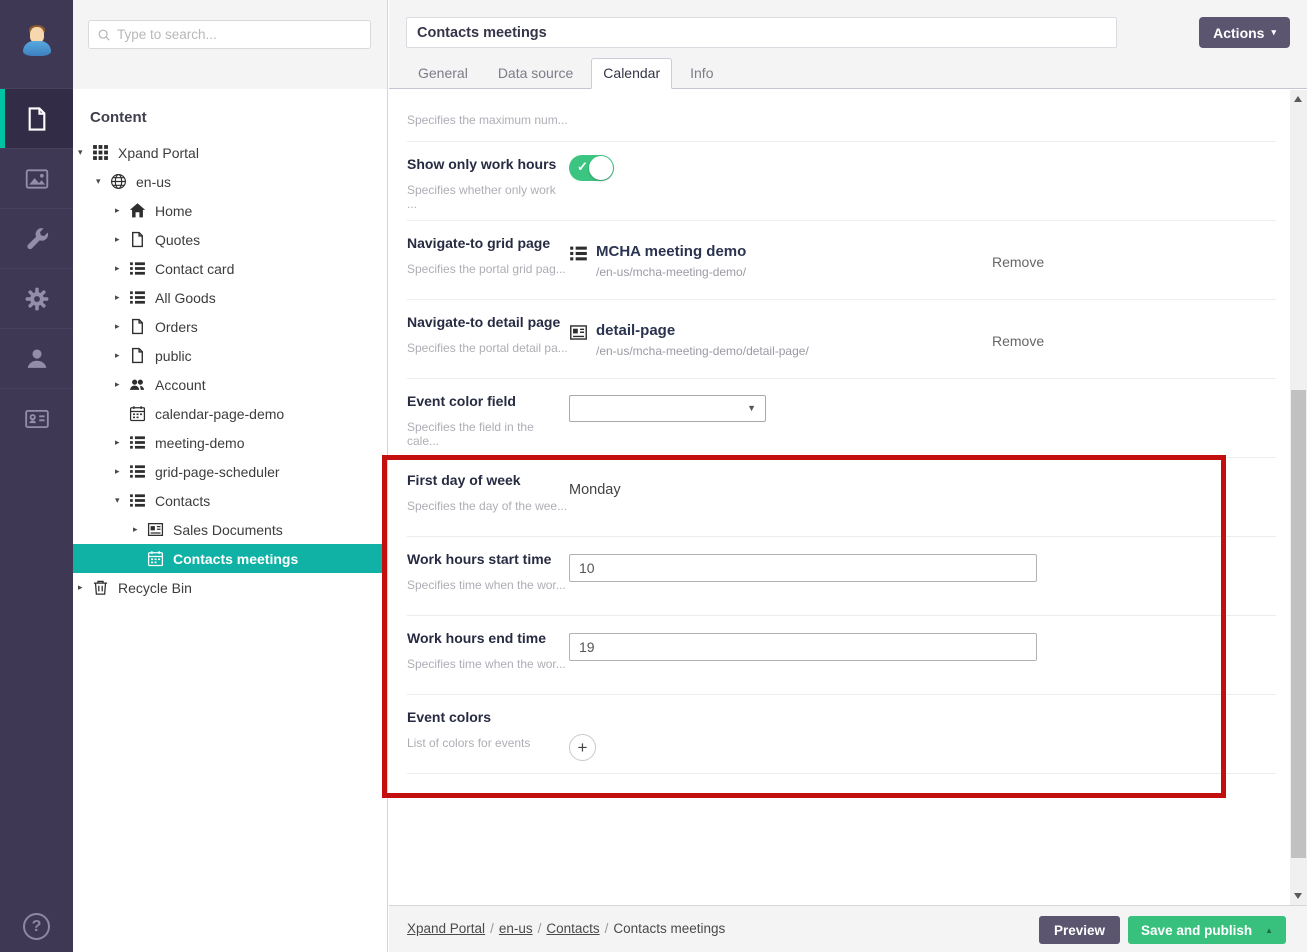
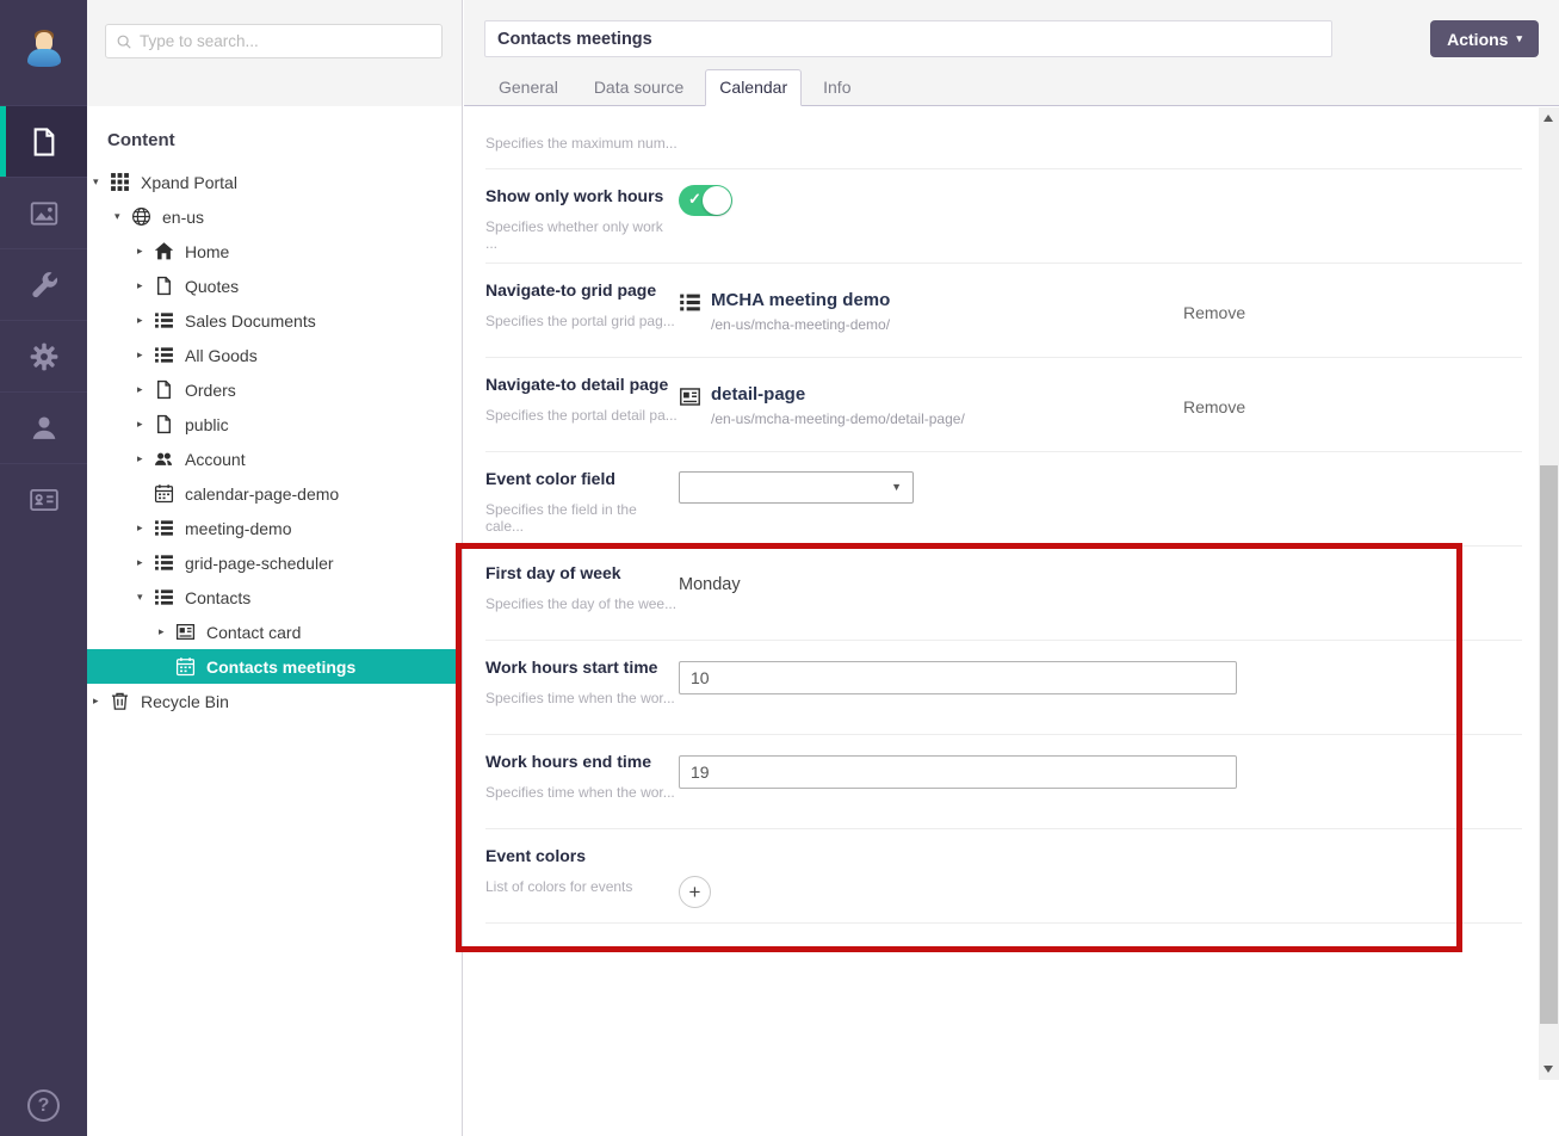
  ?
  Type to search...
  Content
  ▾
  Xpand Portal
  ▾
  en-us
  ▸
  Home
  ▸
  Quotes
  ▸
- Contact card
+ Sales Documents
  ▸
  All Goods
  ▸
  Orders
  ▸
  public
  ▸
  Account
  calendar-page-demo
  ▸
  meeting-demo
  ▸
  grid-page-scheduler
  ▾
  Contacts
  ▸
- Sales Documents
+ Contact card
  Contacts meetings
  ▸
  Recycle Bin
  Contacts meetings
  Actions
  ▾
  General
  Data source
  Calendar
  Info
  Specifies the maximum num...
  Show only work hours
  Specifies whether only work ...
  ✓
  Navigate-to grid page
  Specifies the portal grid pag...
  MCHA meeting demo
  /en-us/mcha-meeting-demo/
  Remove
  Navigate-to detail page
  Specifies the portal detail pa...
  detail-page
  /en-us/mcha-meeting-demo/detail-page/
  Remove
  Event color field
  Specifies the field in the cale...
  ▼
  First day of week
  Specifies the day of the wee...
  Monday
  Work hours start time
  Specifies time when the wor...
  10
  Work hours end time
  Specifies time when the wor...
  19
  Event colors
  List of colors for events
  +
- Xpand Portal / en-us / Contacts / Contacts meetings
- Preview
- Save and publish
- ▲
